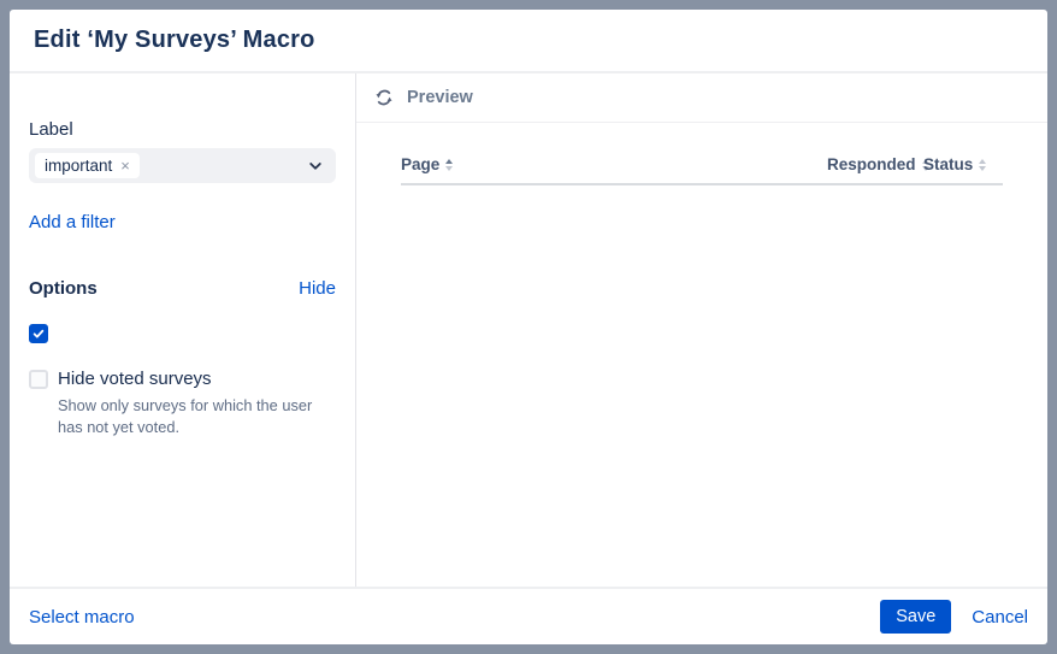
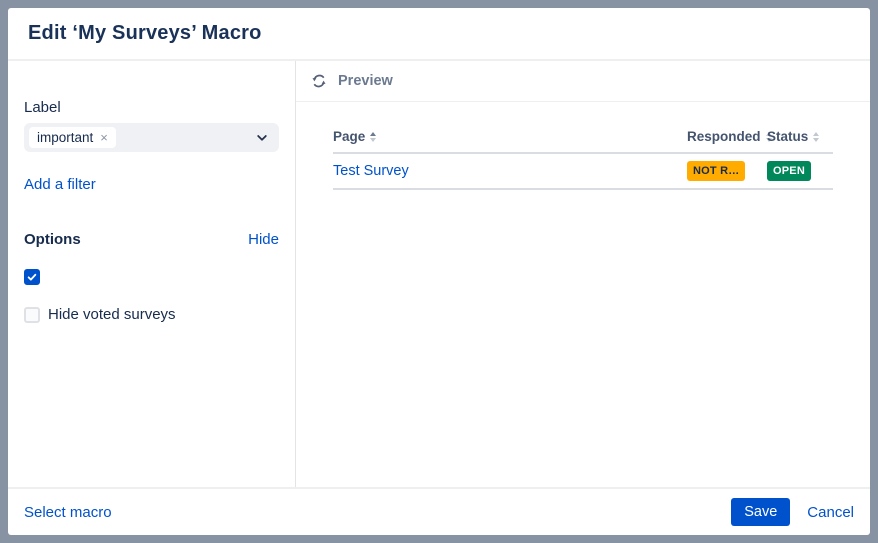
  Edit ‘My Surveys’ Macro
  Label
  important
  ×
  Add a filter
  Options
  Hide
  Hide voted surveys
- Show only surveys for which the user has not yet voted.
  Preview
  Page
  Responded
  Status
+ Test Survey
+ NOT R…
+ OPEN
  Select macro
  Save
  Cancel
